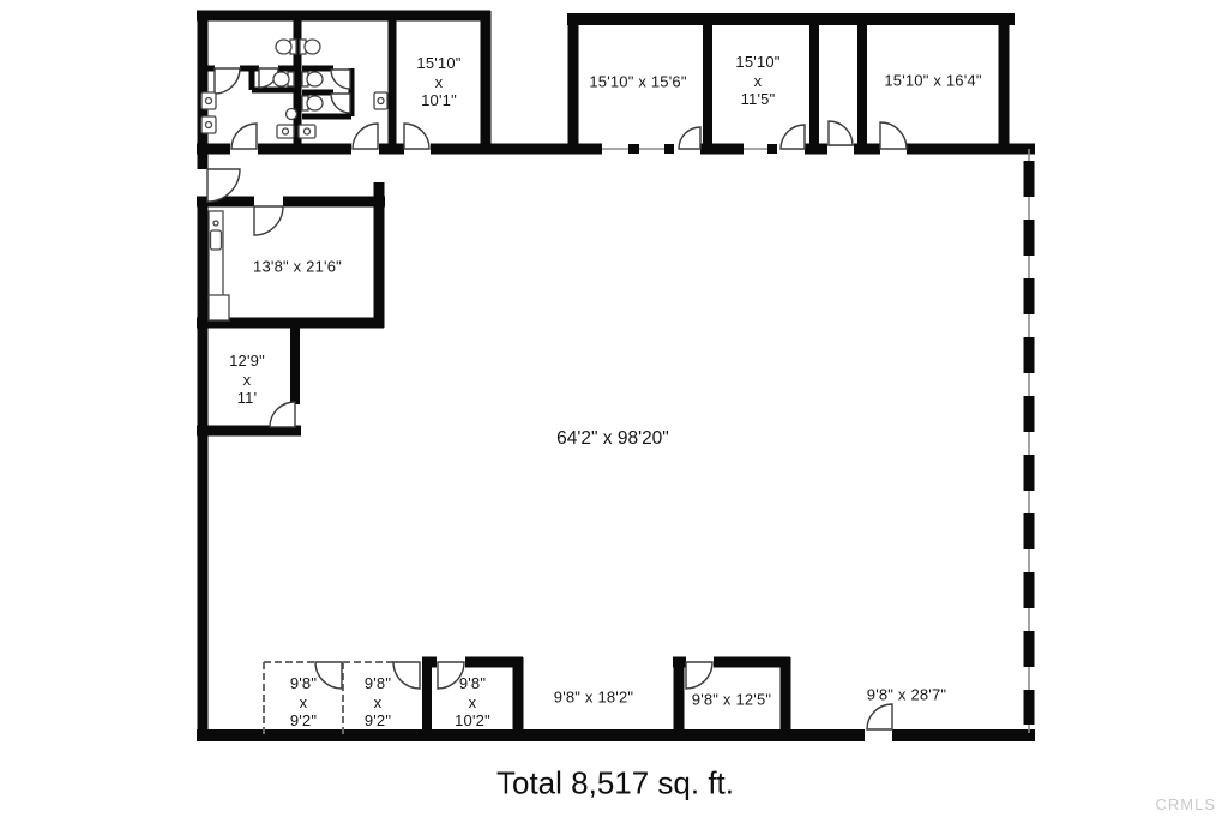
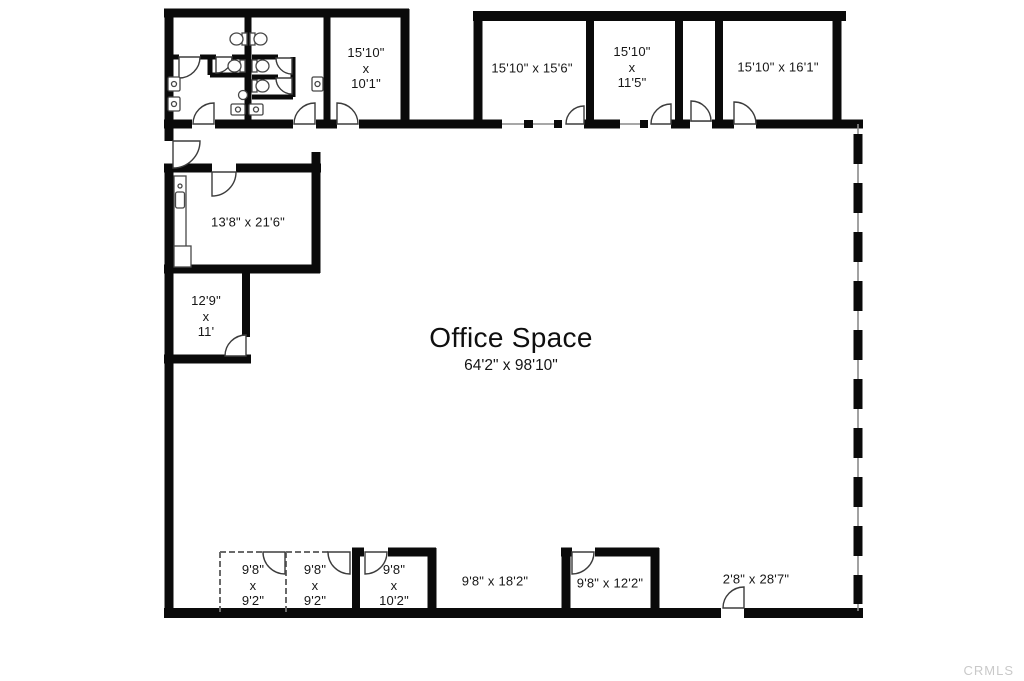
  15'10"
  x
  10'1"
  15'10" x 15'6"
  15'10"
  x
  11'5"
- 15'10" x 16'4"
+ 15'10" x 16'1"
  13'8" x 21'6"
  12'9"
  x
  11'
  9'8"
  x
  9'2"
  9'8"
  x
  9'2"
  9'8"
  x
  10'2"
  9'8" x 18'2"
- 9'8" x 12'5"
+ 9'8" x 12'2"
- 9'8" x 28'7"
+ 2'8" x 28'7"
+ Office Space
- 64'2" x 98'20"
+ 64'2" x 98'10"
- Total 8,517 sq. ft.
  CRMLS
